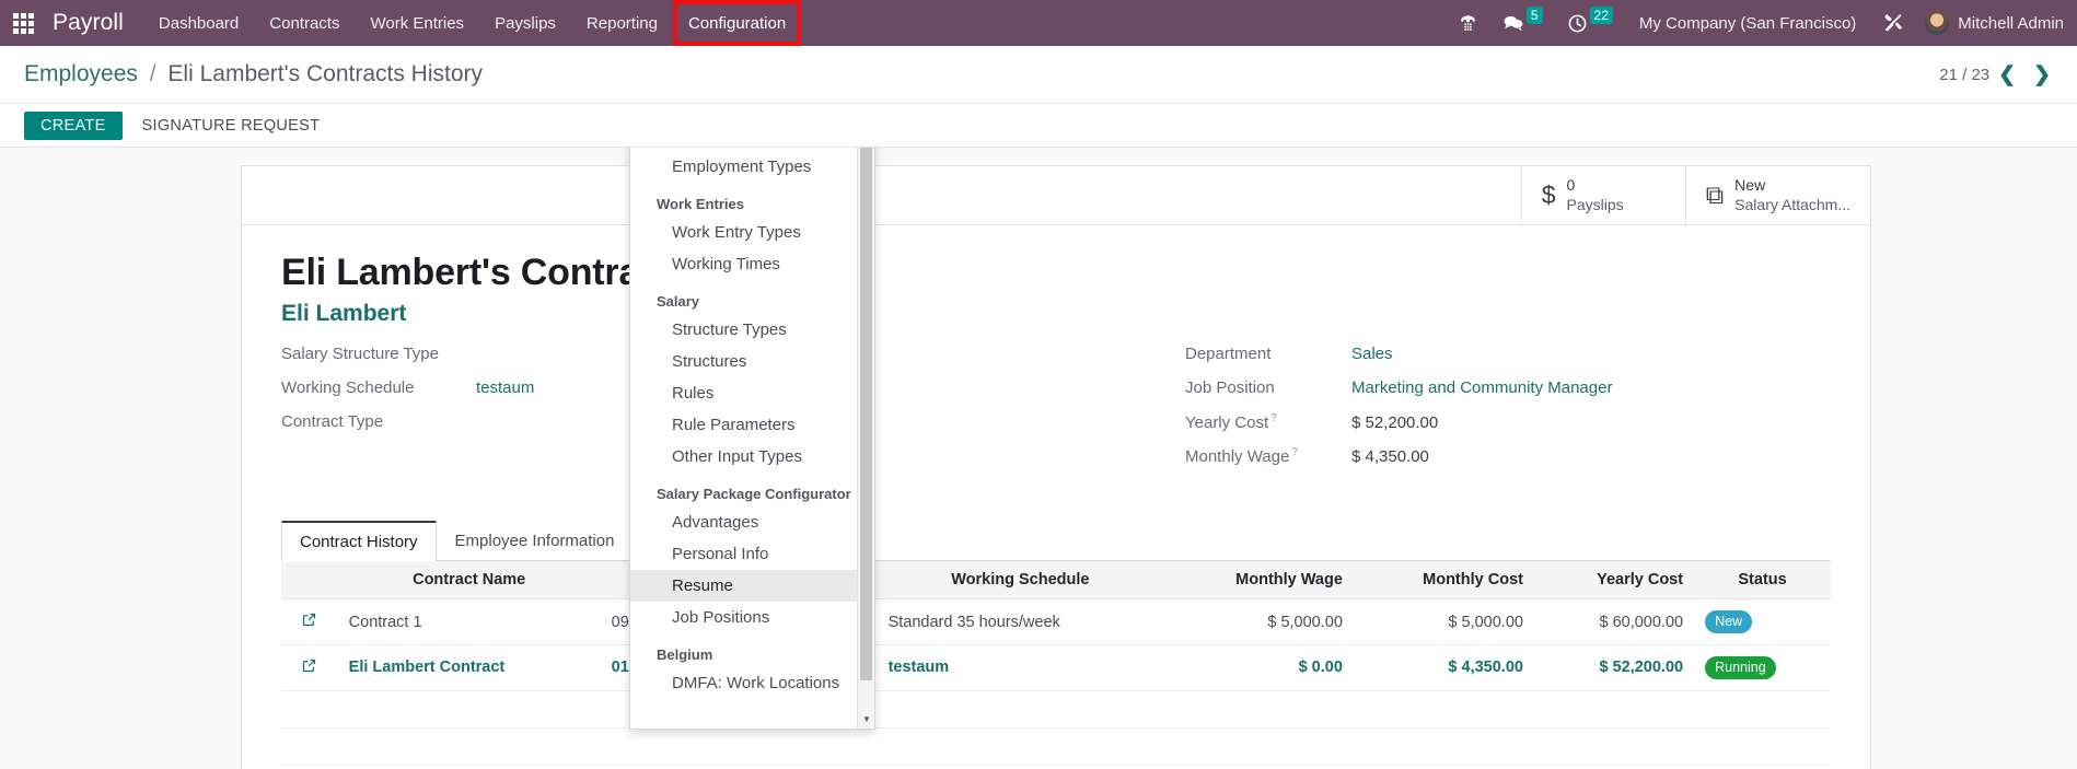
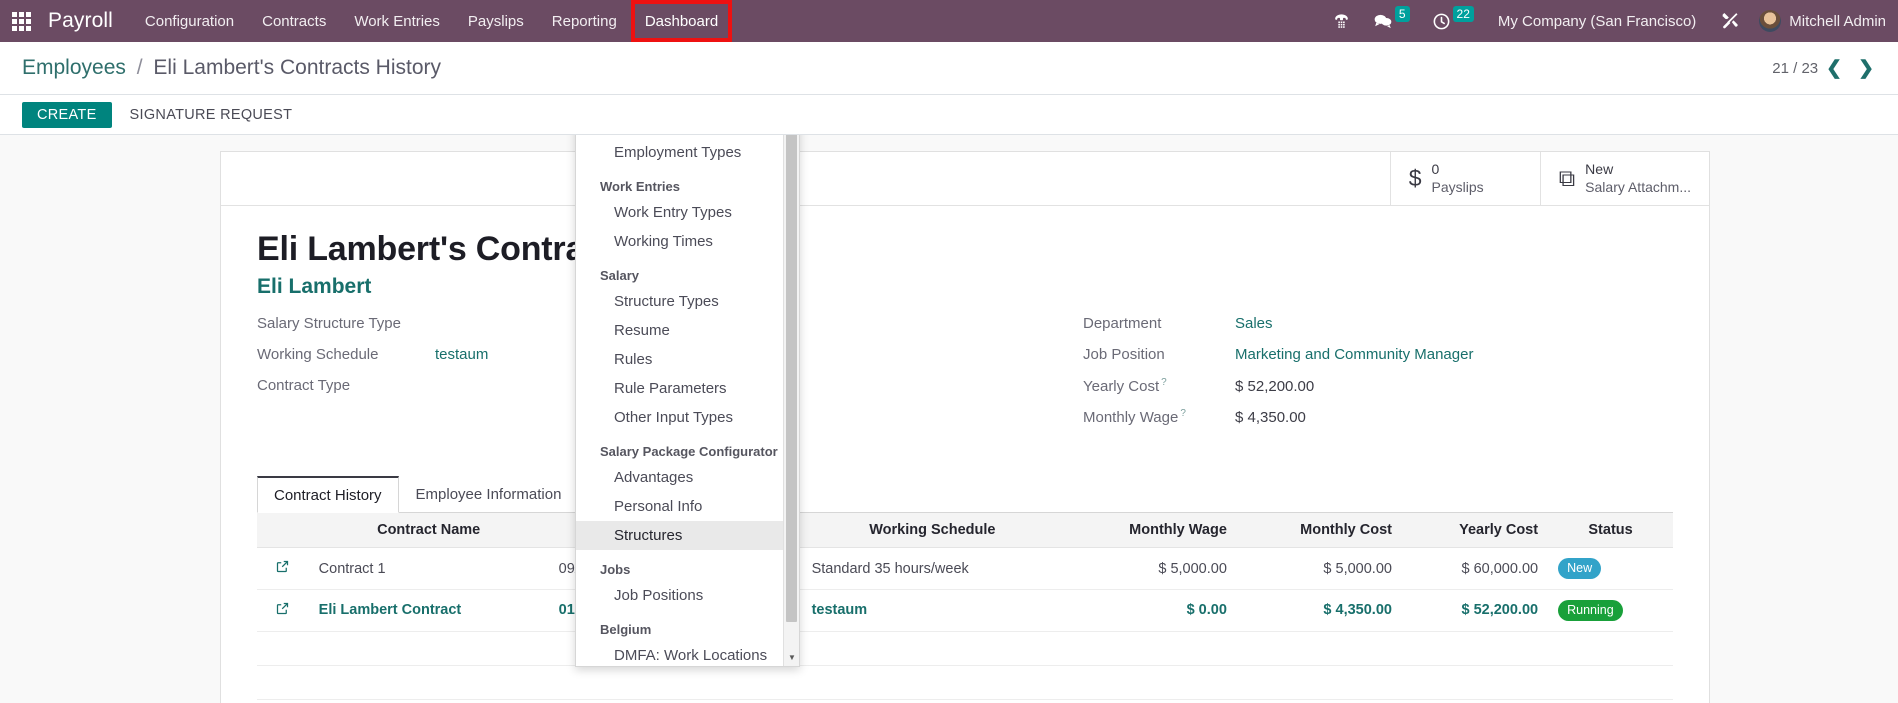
  Payroll
- Dashboard
+ Configuration
  Contracts
  Work Entries
  Payslips
  Reporting
- Configuration
+ Dashboard
  5
  22
  My Company (San Francisco)
  Mitchell Admin
  Employees / Eli Lambert's Contracts History
  21 / 23
  ❮
  ❯
  CREATE
  SIGNATURE REQUEST
  $
  0
  Payslips
  ⧉
  New
  Salary Attachm...
  Eli Lambert
  Salary Structure Type
  Working Schedule
  testaum
  Contract Type
  Department
  Sales
  Job Position
  Marketing and Community Manager
  Yearly Cost ?
  $ 52,200.00
  Monthly Wage ?
  $ 4,350.00
  Contract History
  Employee Information
  	Contract Name			Working Schedule	Monthly Wage	Monthly Cost	Yearly Cost	Status
  	Contract 1	09		Standard 35 hours/week	$ 5,000.00	$ 5,000.00	$ 60,000.00	New
  	Eli Lambert Contract	01		testaum	$ 0.00	$ 4,350.00	$ 52,200.00	Running
  Employment Types
  Work Entries
  Work Entry Types
  Working Times
  Salary
  Structure Types
- Structures
+ Resume
  Rules
  Rule Parameters
  Other Input Types
  Salary Package Configurator
  Advantages
  Personal Info
- Resume
+ Structures
+ Jobs
  Job Positions
  Belgium
  DMFA: Work Locations
  ▼
